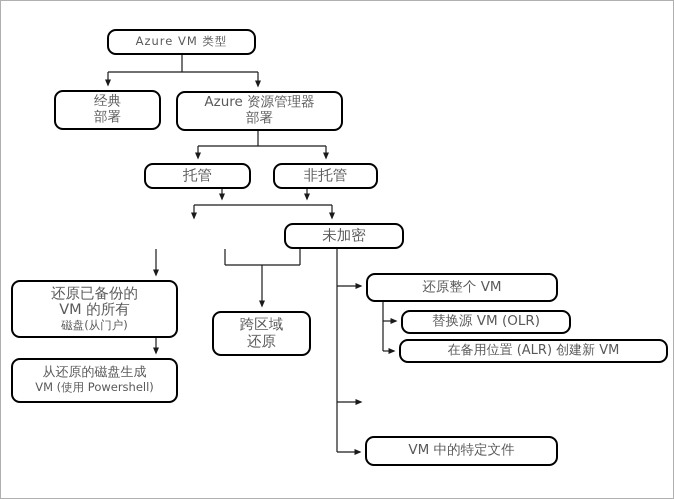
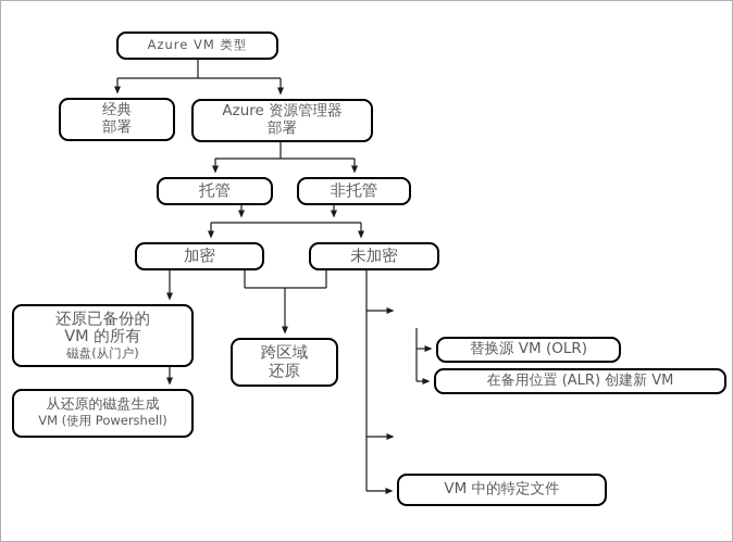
  Azure VM 类型
  经典
  部署
  Azure 资源管理器
  部署
  托管
  非托管
+ 加密
  未加密
  还原已备份的
  VM 的所有
  磁盘(从门户)
  从还原的磁盘生成
  VM (使用 Powershell)
  跨区域
  还原
- 还原整个 VM
  替换源 VM (OLR)
  在备用位置 (ALR) 创建新 VM
  VM 中的特定文件
